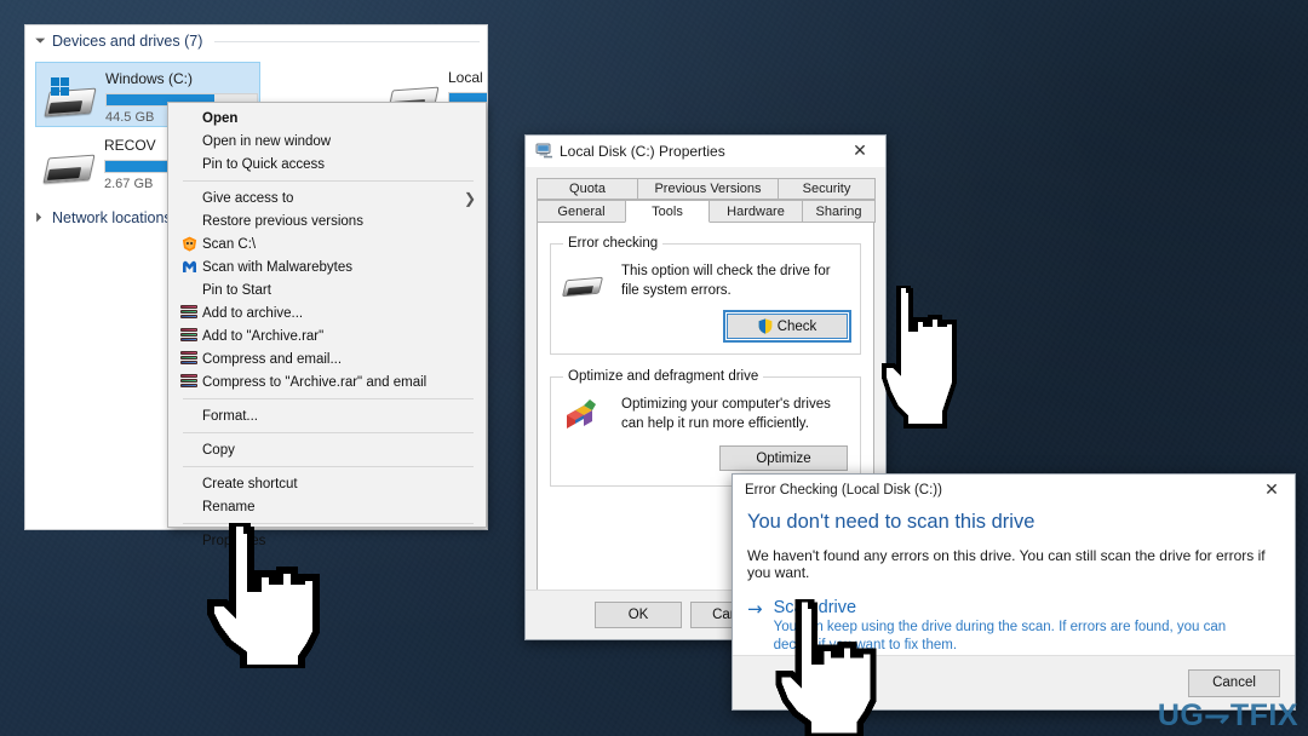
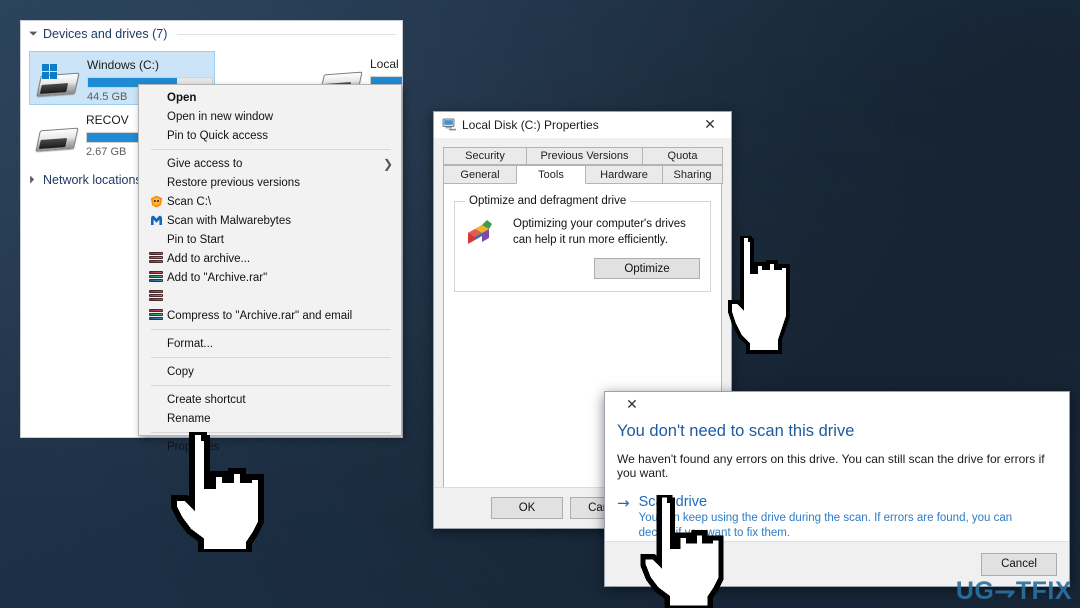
  ⏷
  Devices and drives (7)
  Windows (C:)
  44.5 GB
  RECOV
  2.67 GB
  ⏵
  Network location
  Open
  Open in new window
  Pin to Quick access
  Give access to
  ❯
  Restore previous versions
  Scan C:\
  Scan with Malwarebytes
  Pin to Start
  Add to archive...
  Add to "Archive.rar"
- Compress and email...
  Compress to "Archive.rar" and email
  Format...
  Copy
  Create shortcut
  Rename
  Local Disk (C:) Properties
  ✕
- Quota
+ Security
  Previous Versions
- Security
+ Quota
  General
  Tools
  Hardware
  Sharing
- Error checking
- This option will check the drive for file system errors.
- Check
  Optimize and defragment drive
  Optimizing your computer's drives can help it run more efficiently.
  Optimize
  OK
- Error Checking (Local Disk (C:))
  ✕
  You don't need to scan this drive
  We haven't found any errors on this drive. You can still scan the drive for errors if you want.
  →
  Sc drive
  Youn keep using the drive during the scan. If errors are found, you can dec want to fix them.
  Cancel
  UG
  ⇁
  TFIX
